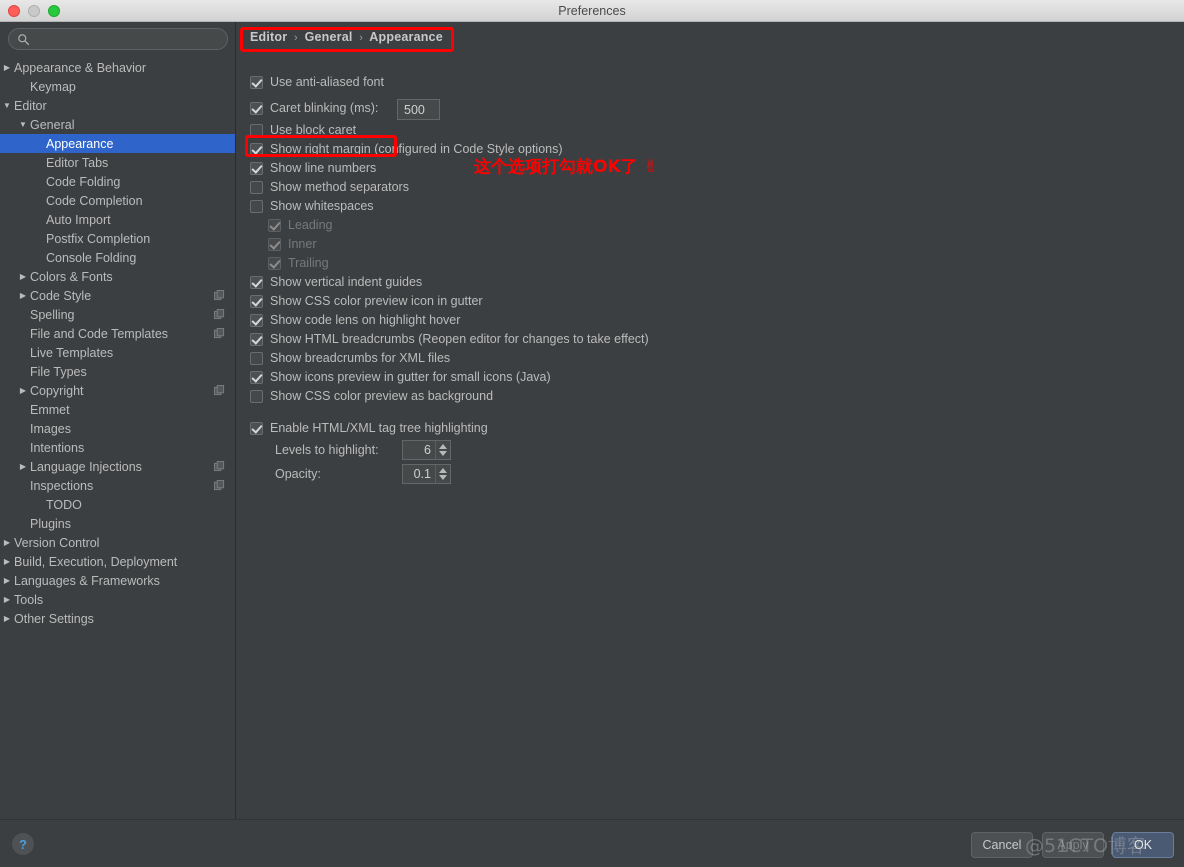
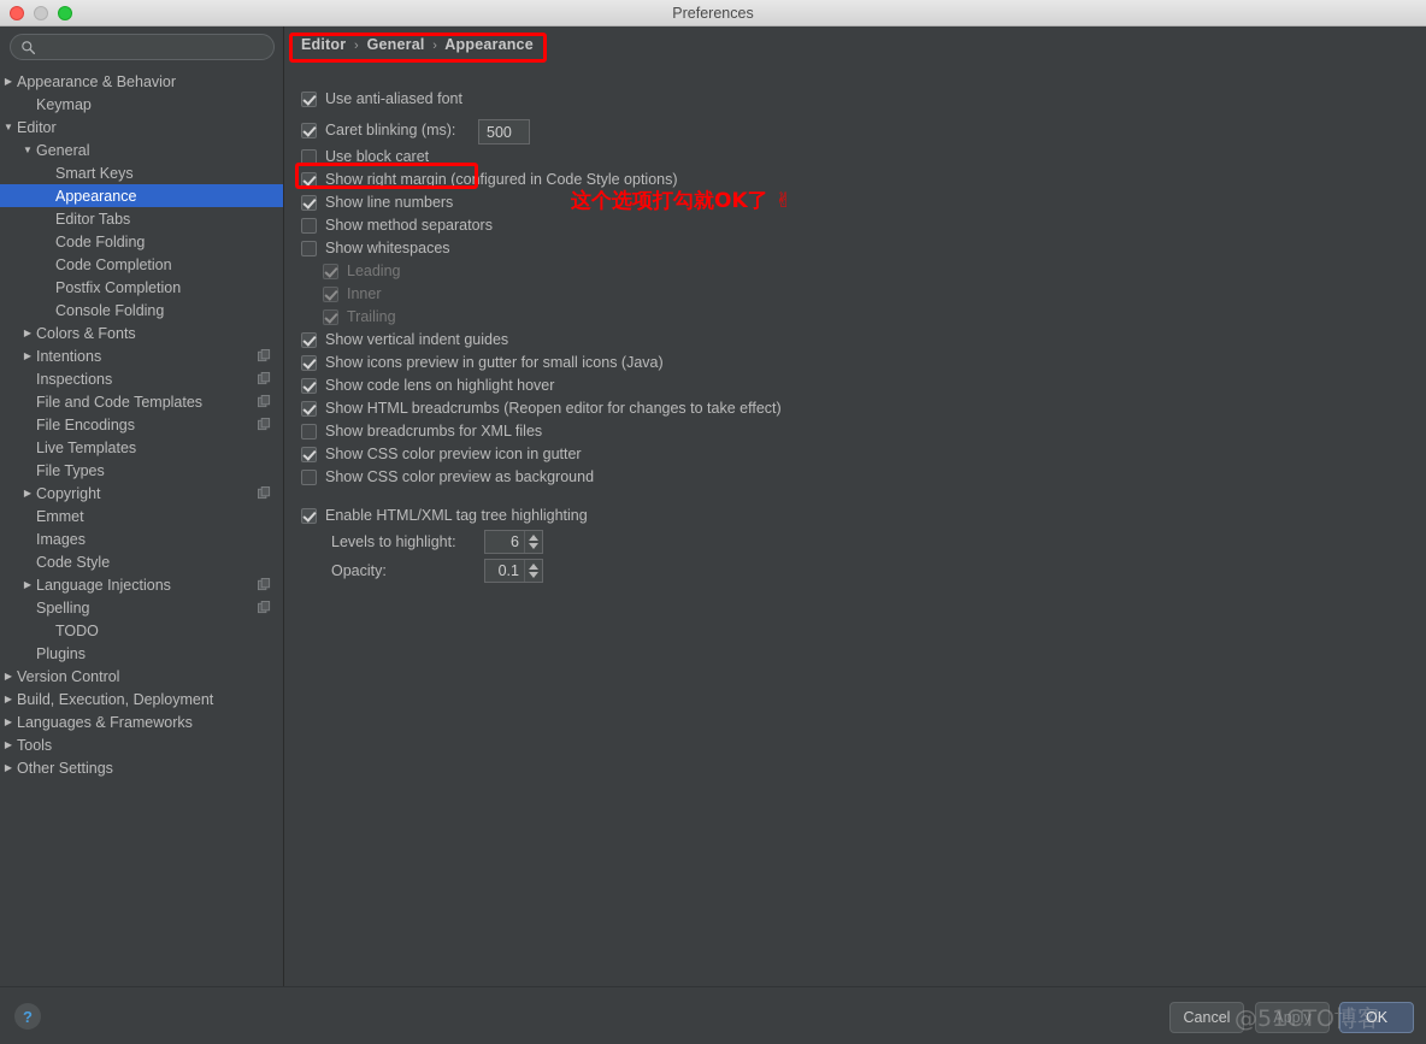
  Preferences
  ▶
  Appearance & Behavior
  Keymap
  ▼
  Editor
  ▼
  General
+ Smart Keys
  Appearance
  Editor Tabs
  Code Folding
  Code Completion
- Auto Import
  Postfix Completion
  Console Folding
  ▶
  Colors & Fonts
  ▶
- Code Style
+ Intentions
- Spelling
+ Inspections
  File and Code Templates
+ File Encodings
  Live Templates
  File Types
  ▶
  Copyright
  Emmet
  Images
- Intentions
+ Code Style
  ▶
  Language Injections
- Inspections
+ Spelling
  TODO
  Plugins
  ▶
  Version Control
  ▶
  Build, Execution, Deployment
  ▶
  Languages & Frameworks
  ▶
  Tools
  ▶
  Other Settings
  Editor › General › Appearance
  Use anti-aliased font
  Caret blinking (ms):
  Use block caret
  Show right margin (configured in Code Style options)
  Show line numbers
  Show method separators
  Show whitespaces
  Leading
  Inner
  Trailing
  Show vertical indent guides
- Show CSS color preview icon in gutter
+ Show icons preview in gutter for small icons (Java)
  Show code lens on highlight hover
  Show HTML breadcrumbs (Reopen editor for changes to take effect)
  Show breadcrumbs for XML files
- Show icons preview in gutter for small icons (Java)
+ Show CSS color preview icon in gutter
  Show CSS color preview as background
  Enable HTML/XML tag tree highlighting
  500
  Levels to highlight:
  6
  Opacity:
  0.1
  这个选项打勾就OK了 ✌
  ?
  Cancel
  Apply
  OK
  @51CTO博客
